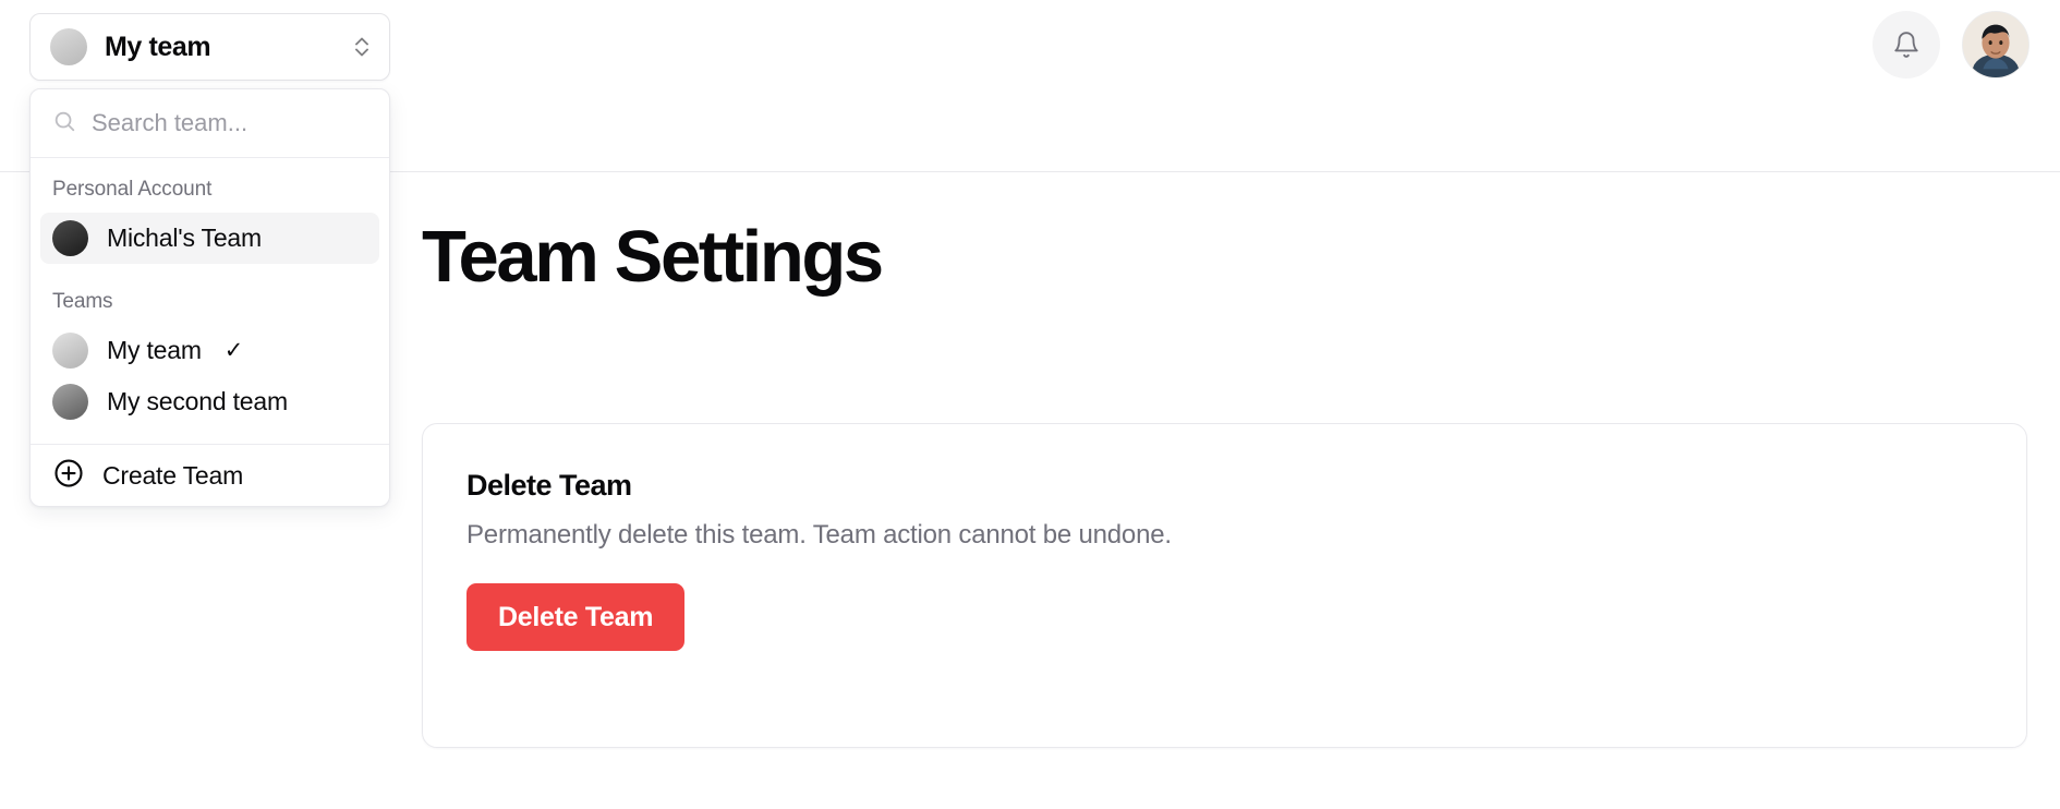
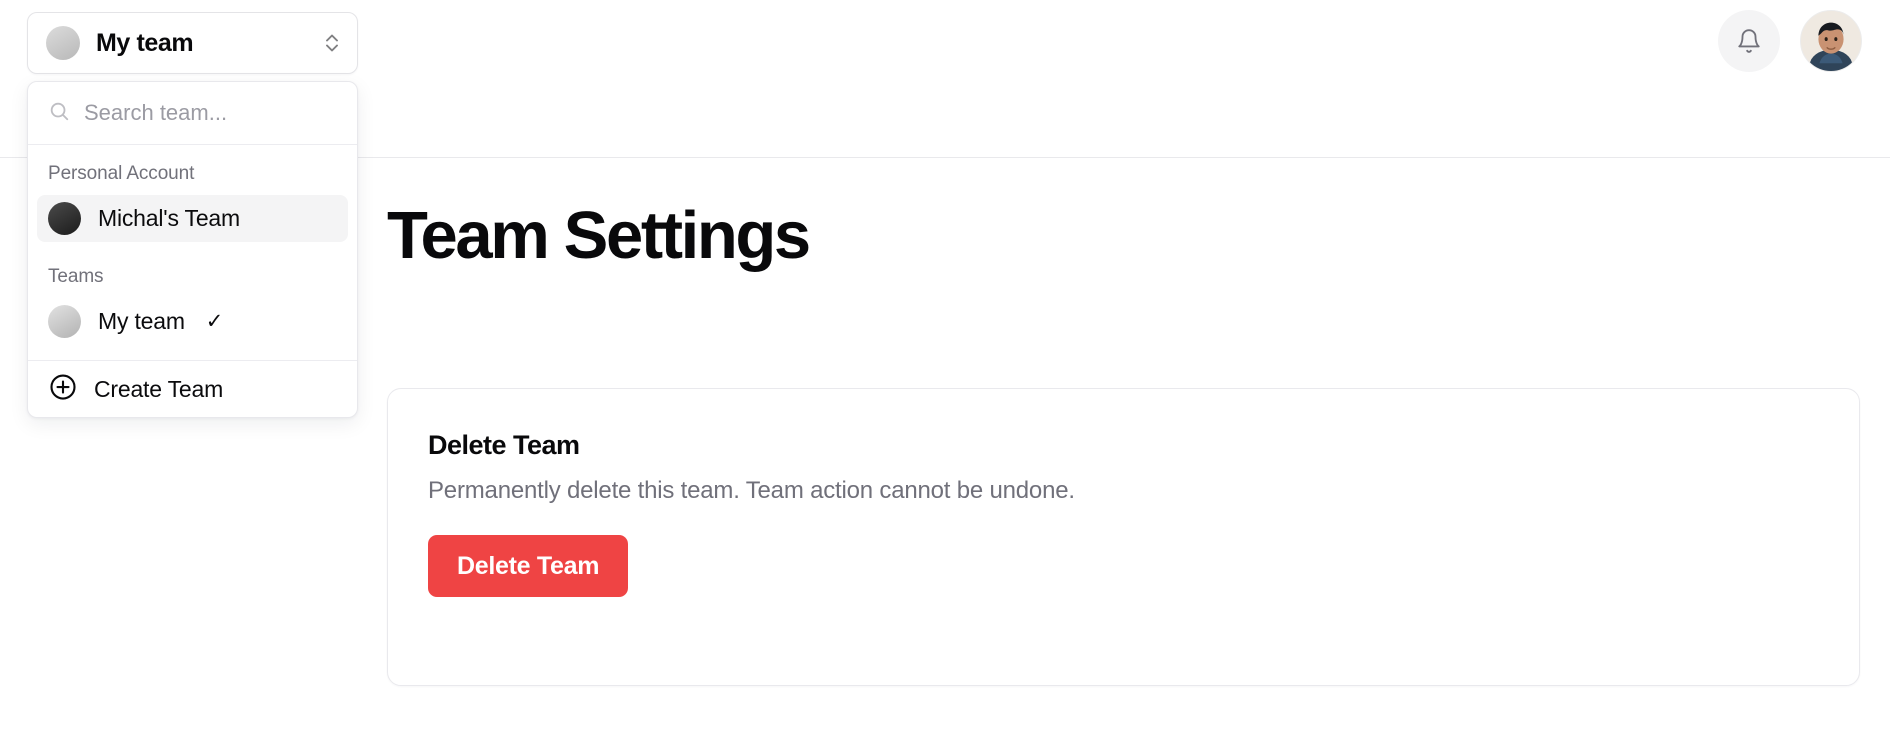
  My team
  Search team...
  Personal Account
  Michal's Team
  Teams
  My team
  ✓
- My second team
  Create Team
  Team Settings
  Delete Team
  Permanently delete this team. Team action cannot be undone.
  Delete Team
